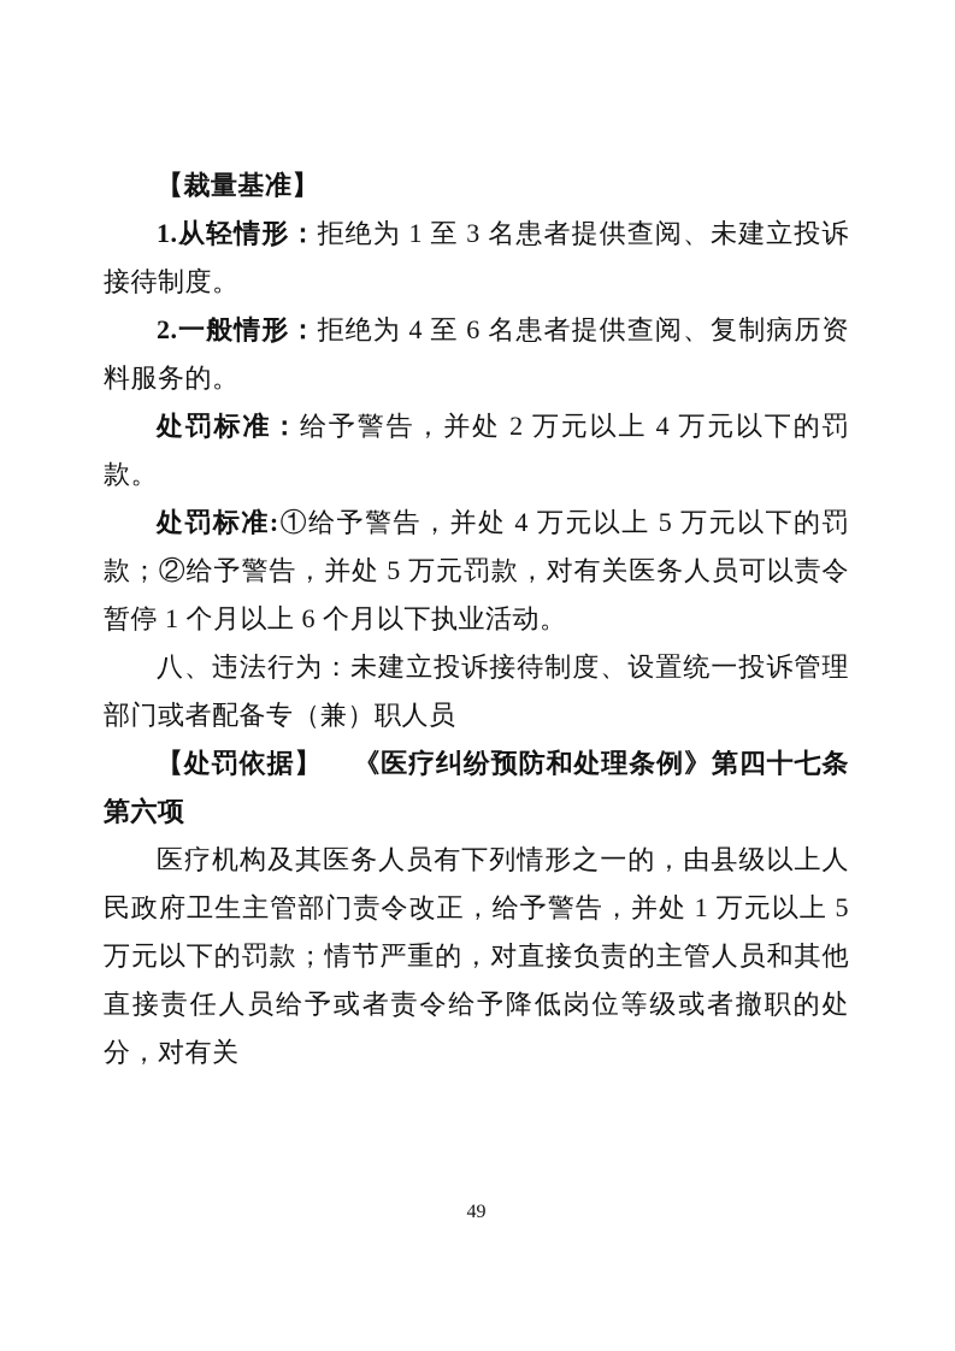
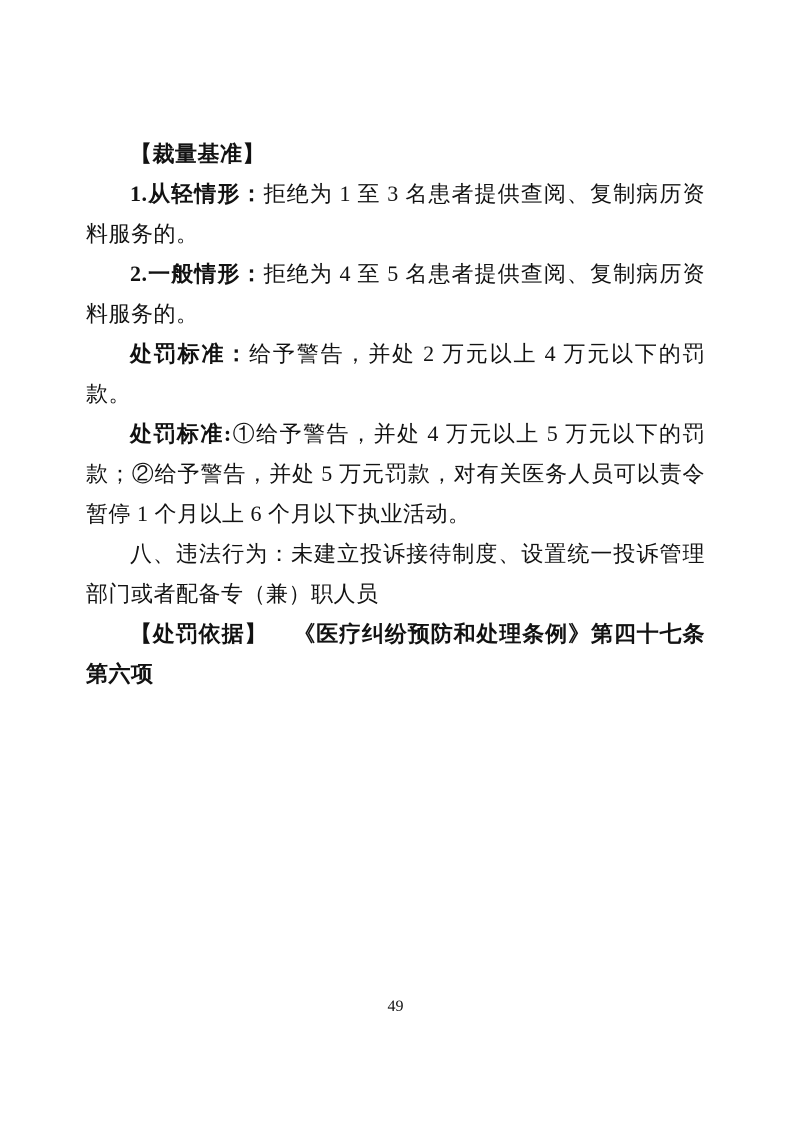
  【裁量基准】
- 1.从轻情形：拒绝为 1 至 3 名患者提供查阅、未建立投诉接待制度。
+ 1.从轻情形：拒绝为 1 至 3 名患者提供查阅、复制病历资料服务的。
- 2.一般情形：拒绝为 4 至 6 名患者提供查阅、复制病历资料服务的。
+ 2.一般情形：拒绝为 4 至 5 名患者提供查阅、复制病历资料服务的。
  处罚标准：给予警告，并处 2 万元以上 4 万元以下的罚款。
  处罚标准:①给予警告，并处 4 万元以上 5 万元以下的罚款；②给予警告，并处 5 万元罚款，对有关医务人员可以责令暂停 1 个月以上 6 个月以下执业活动。
  八、违法行为：未建立投诉接待制度、设置统一投诉管理部门或者配备专（兼）职人员
  【处罚依据】 《医疗纠纷预防和处理条例》第四十七条第六项
- 医疗机构及其医务人员有下列情形之一的，由县级以上人民政府卫生主管部门责令改正，给予警告，并处 1 万元以上 5 万元以下的罚款；情节严重的，对直接负责的主管人员和其他直接责任人员给予或者责令给予降低岗位等级或者撤职的处分，对有关
  49
